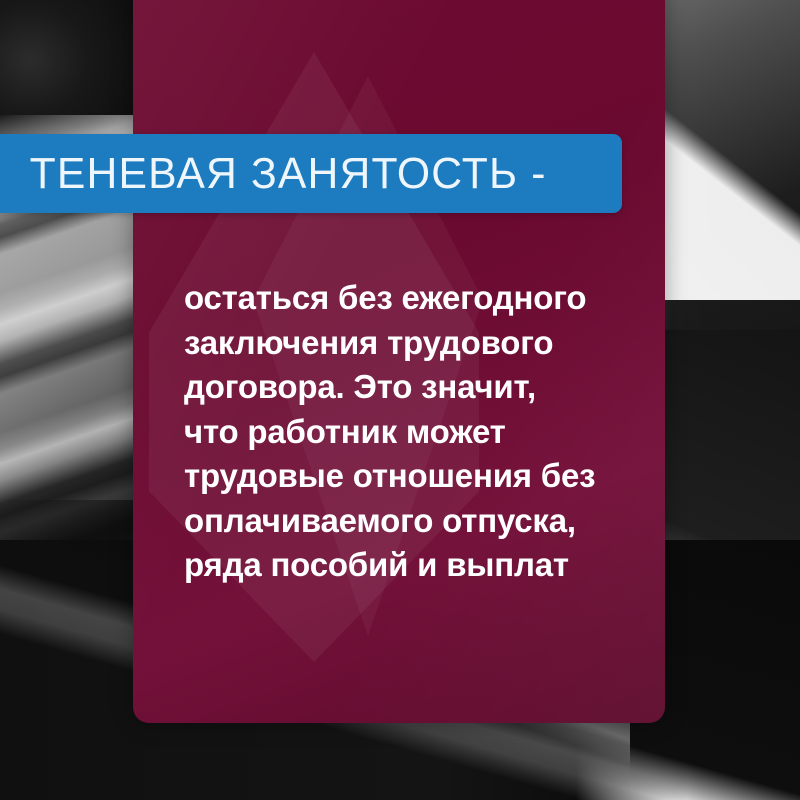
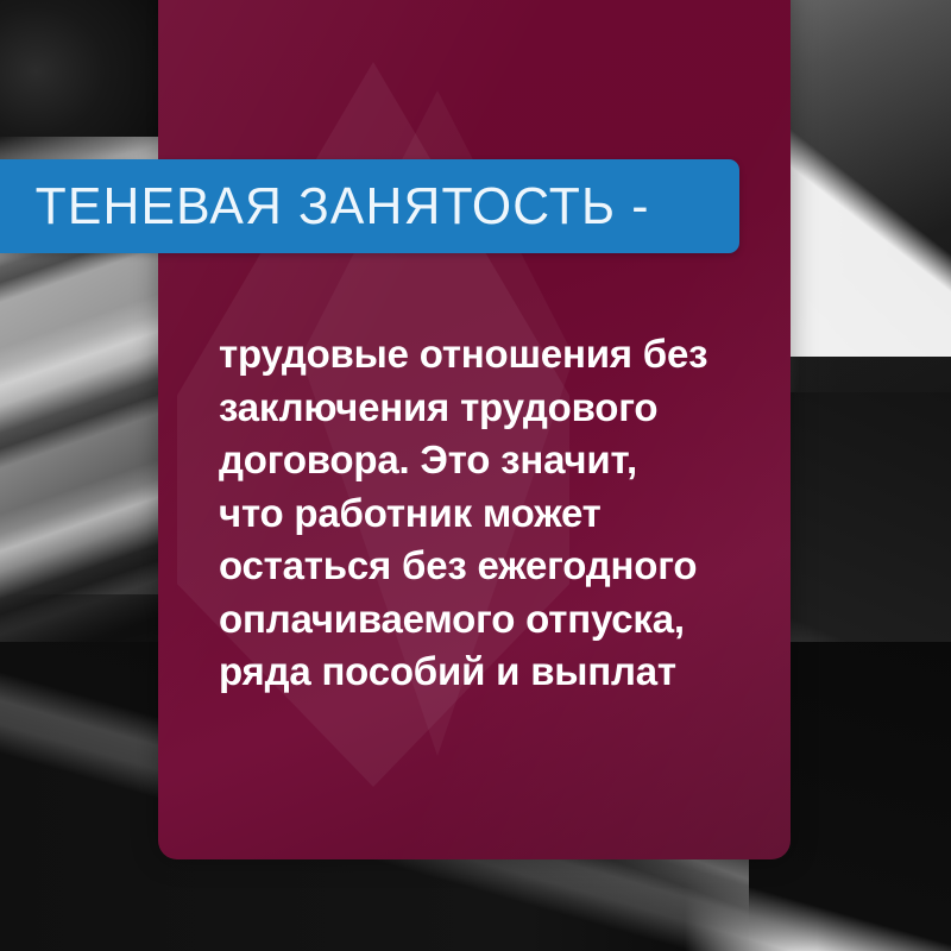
  ТЕНЕВАЯ ЗАНЯТОСТЬ -
- остаться без ежегодного
+ трудовые отношения без
  заключения трудового
  договора. Это значит,
  что работник может
- трудовые отношения без
+ остаться без ежегодного
  оплачиваемого отпуска,
  ряда пособий и выплат
